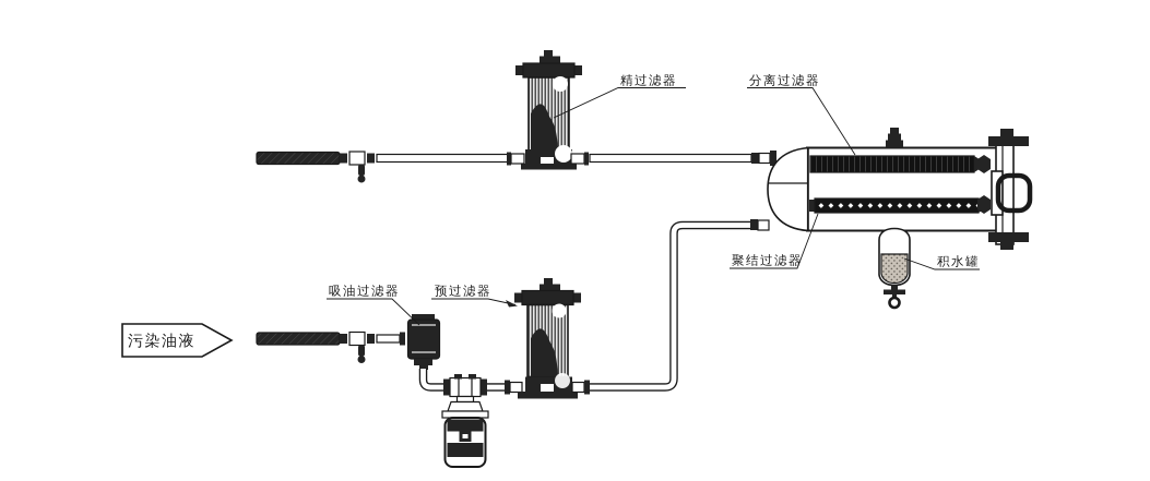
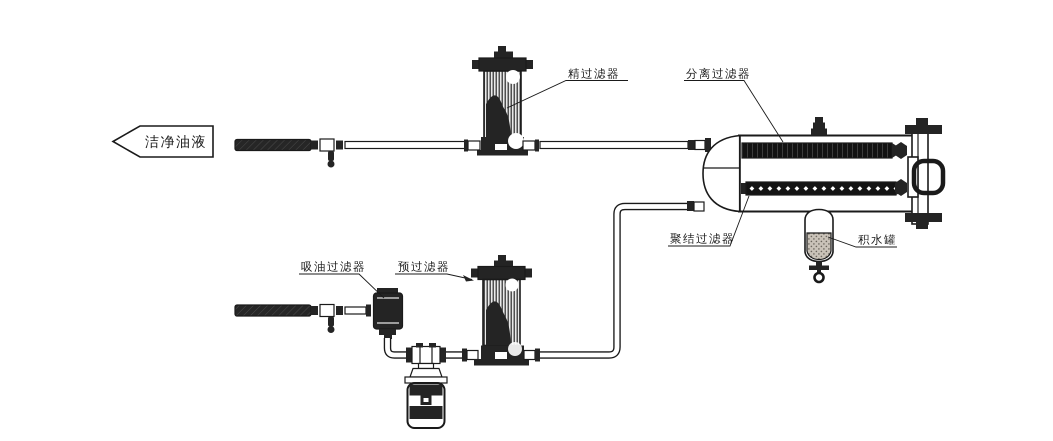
+ 洁净油液
  精过滤器
  分离过滤器
  聚结过滤器
  积水罐
- 污染油液
  吸油过滤器
  预过滤器
